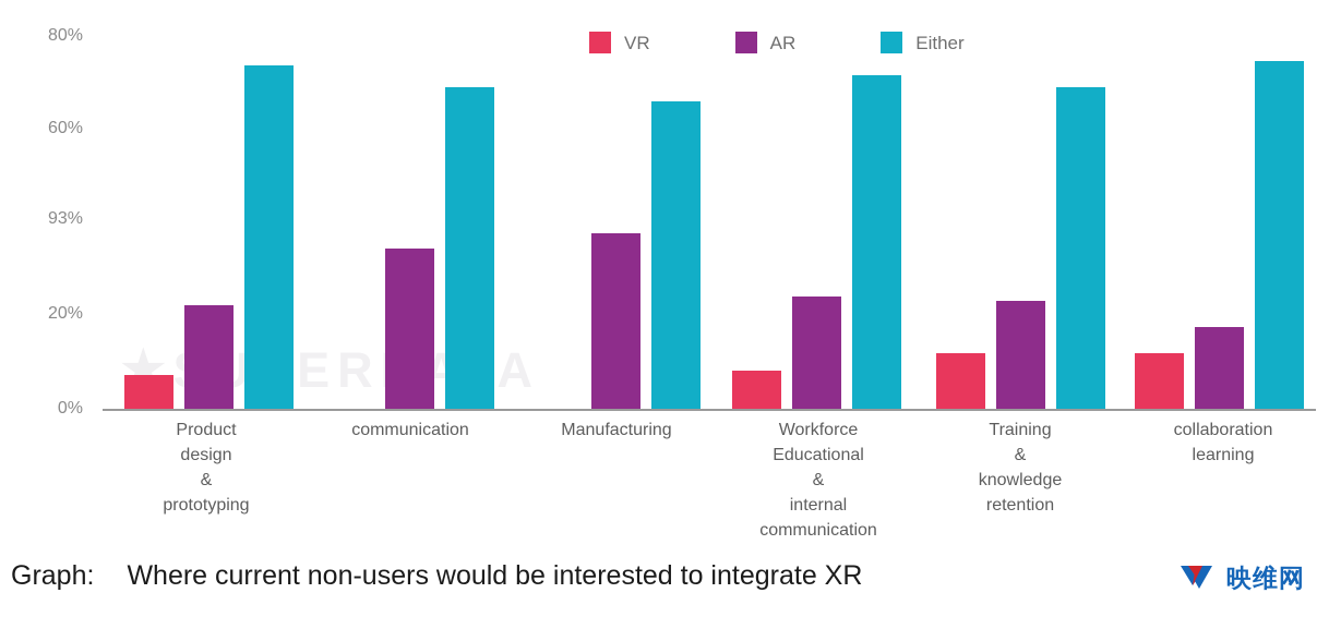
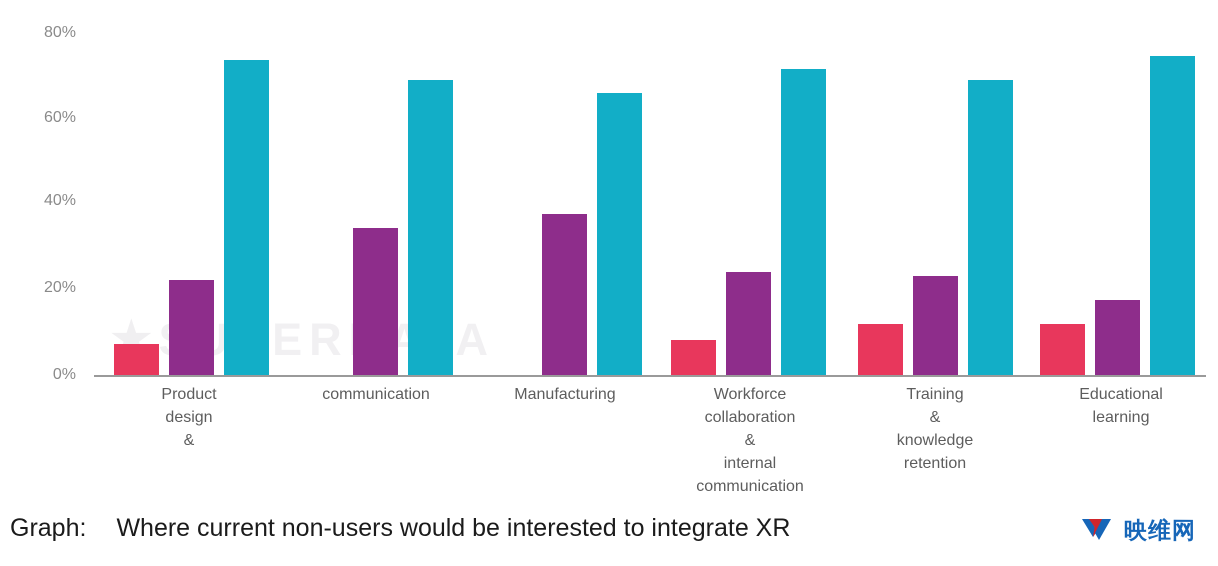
- VR
- AR
- Either
  80%
  60%
- 93%
+ 40%
  20%
  0%
  ★
  Product
  design
  &
- prototyping
  communication
  Manufacturing
  Workforce
- Educational
+ collaboration
  &
  internal
  communication
  Training
  &
  knowledge
  retention
- collaboration
+ Educational
  learning
  Graph:
  Where current non-users would be interested to integrate XR
  映维网
